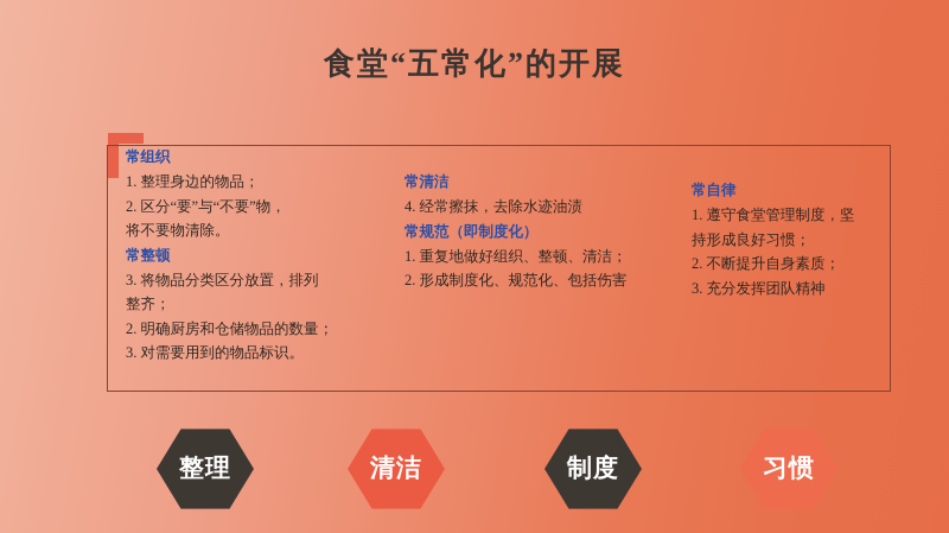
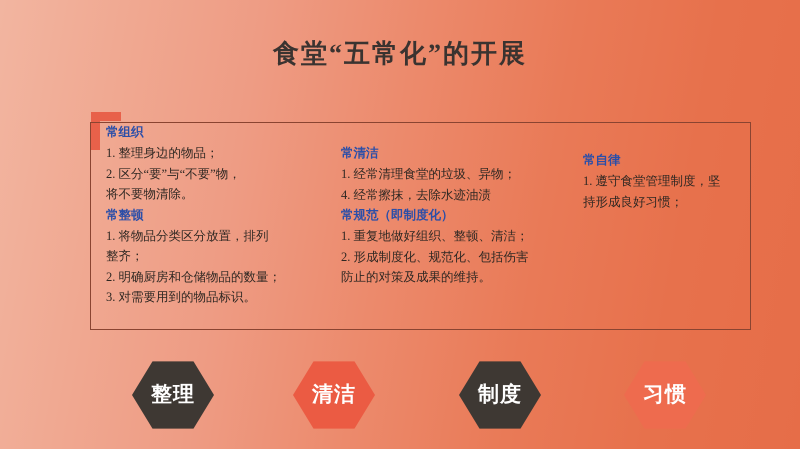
  食堂“五常化”的开展
  常组织
  1. 整理身边的物品；
  2. 区分“要”与“不要”物，
  将不要物清除。
  常整顿
- 3. 将物品分类区分放置，排列
+ 1. 将物品分类区分放置，排列
  整齐；
  2. 明确厨房和仓储物品的数量；
  3. 对需要用到的物品标识。
  常清洁
+ 1. 经常清理食堂的垃圾、异物；
  4. 经常擦抹，去除水迹油渍
  常规范（即制度化）
  1. 重复地做好组织、整顿、清洁；
  2. 形成制度化、规范化、包括伤害
+ 防止的对策及成果的维持。
  常自律
  1. 遵守食堂管理制度，坚
  持形成良好习惯；
- 2. 不断提升自身素质；
- 3. 充分发挥团队精神
  整理
  清洁
  制度
  习惯
